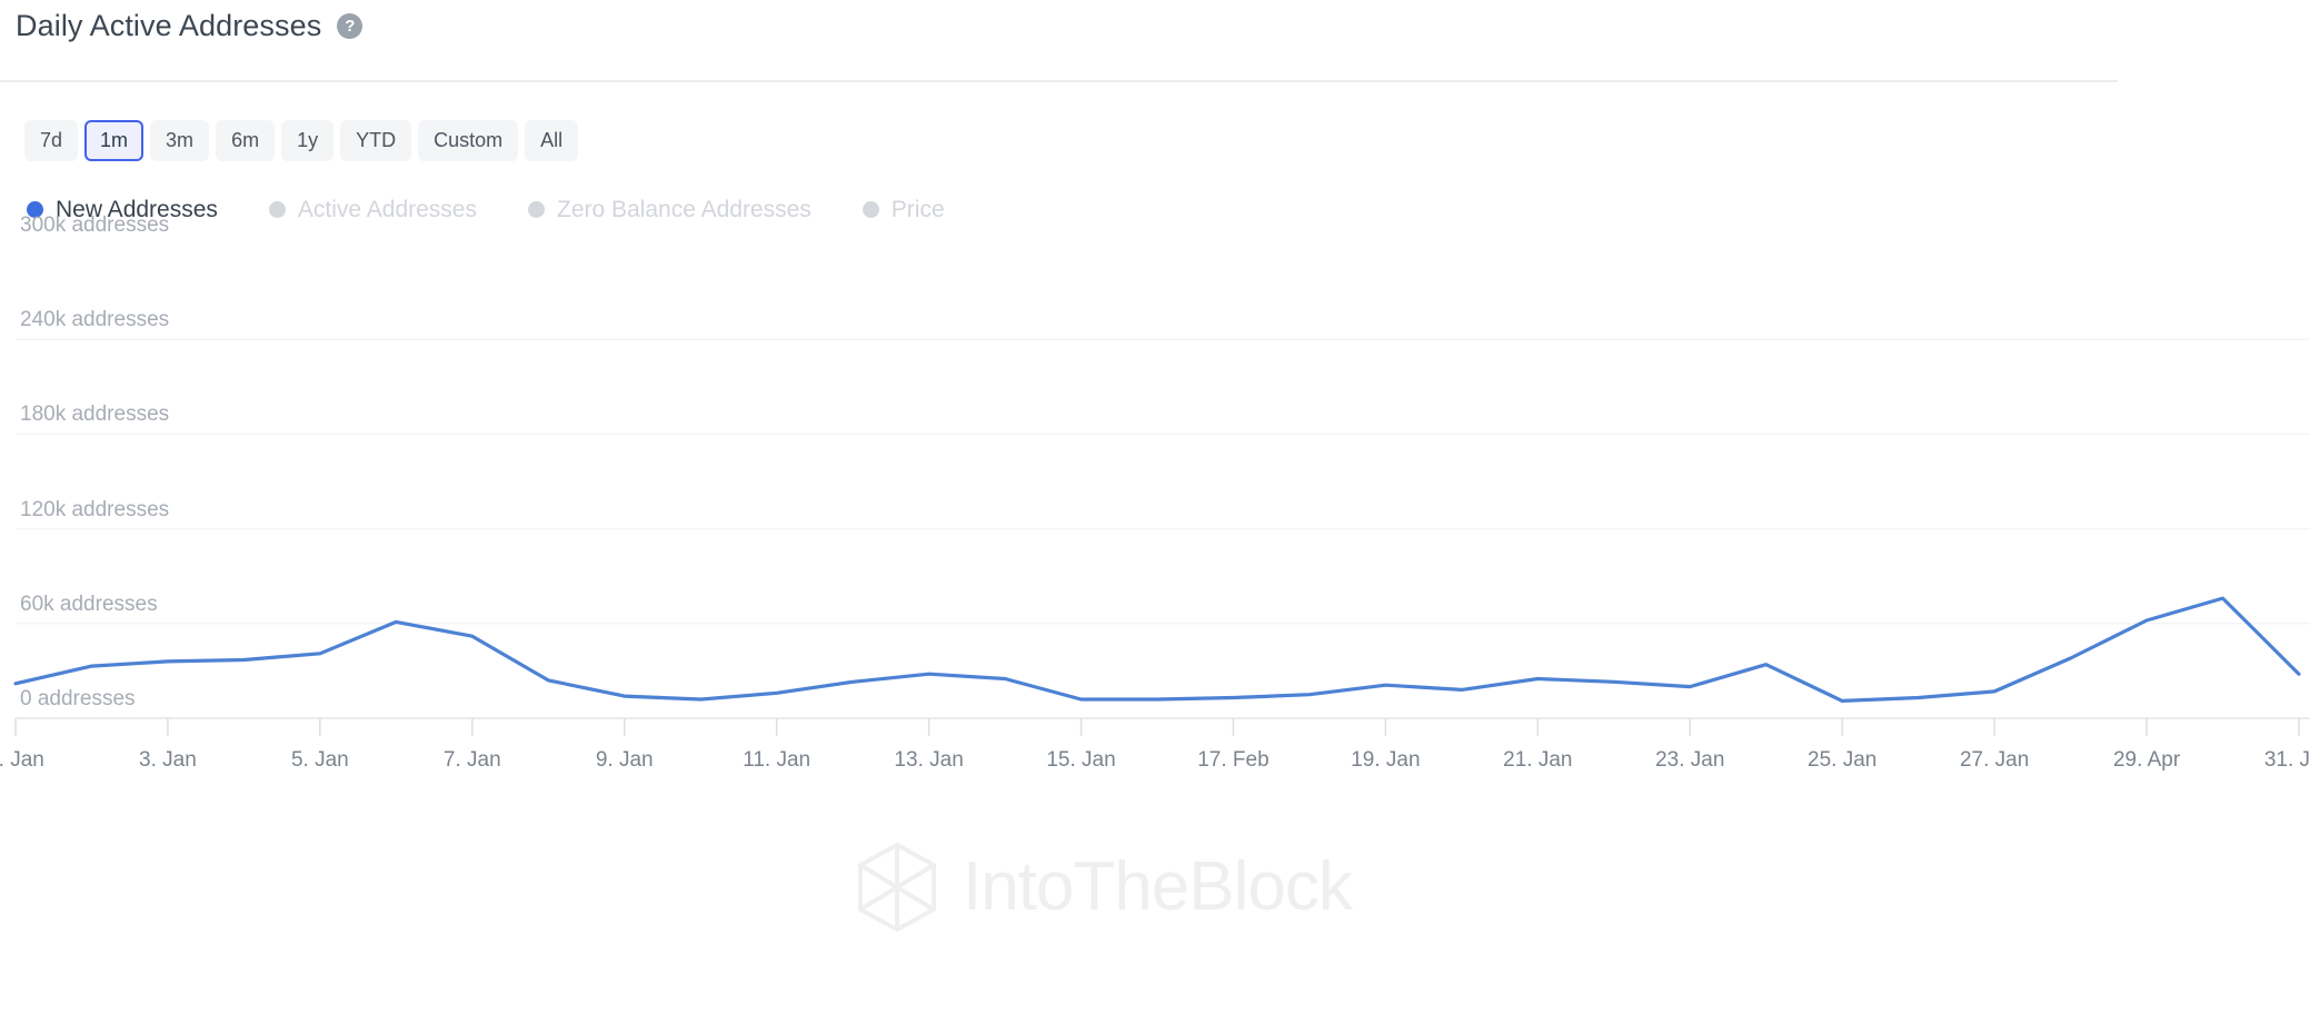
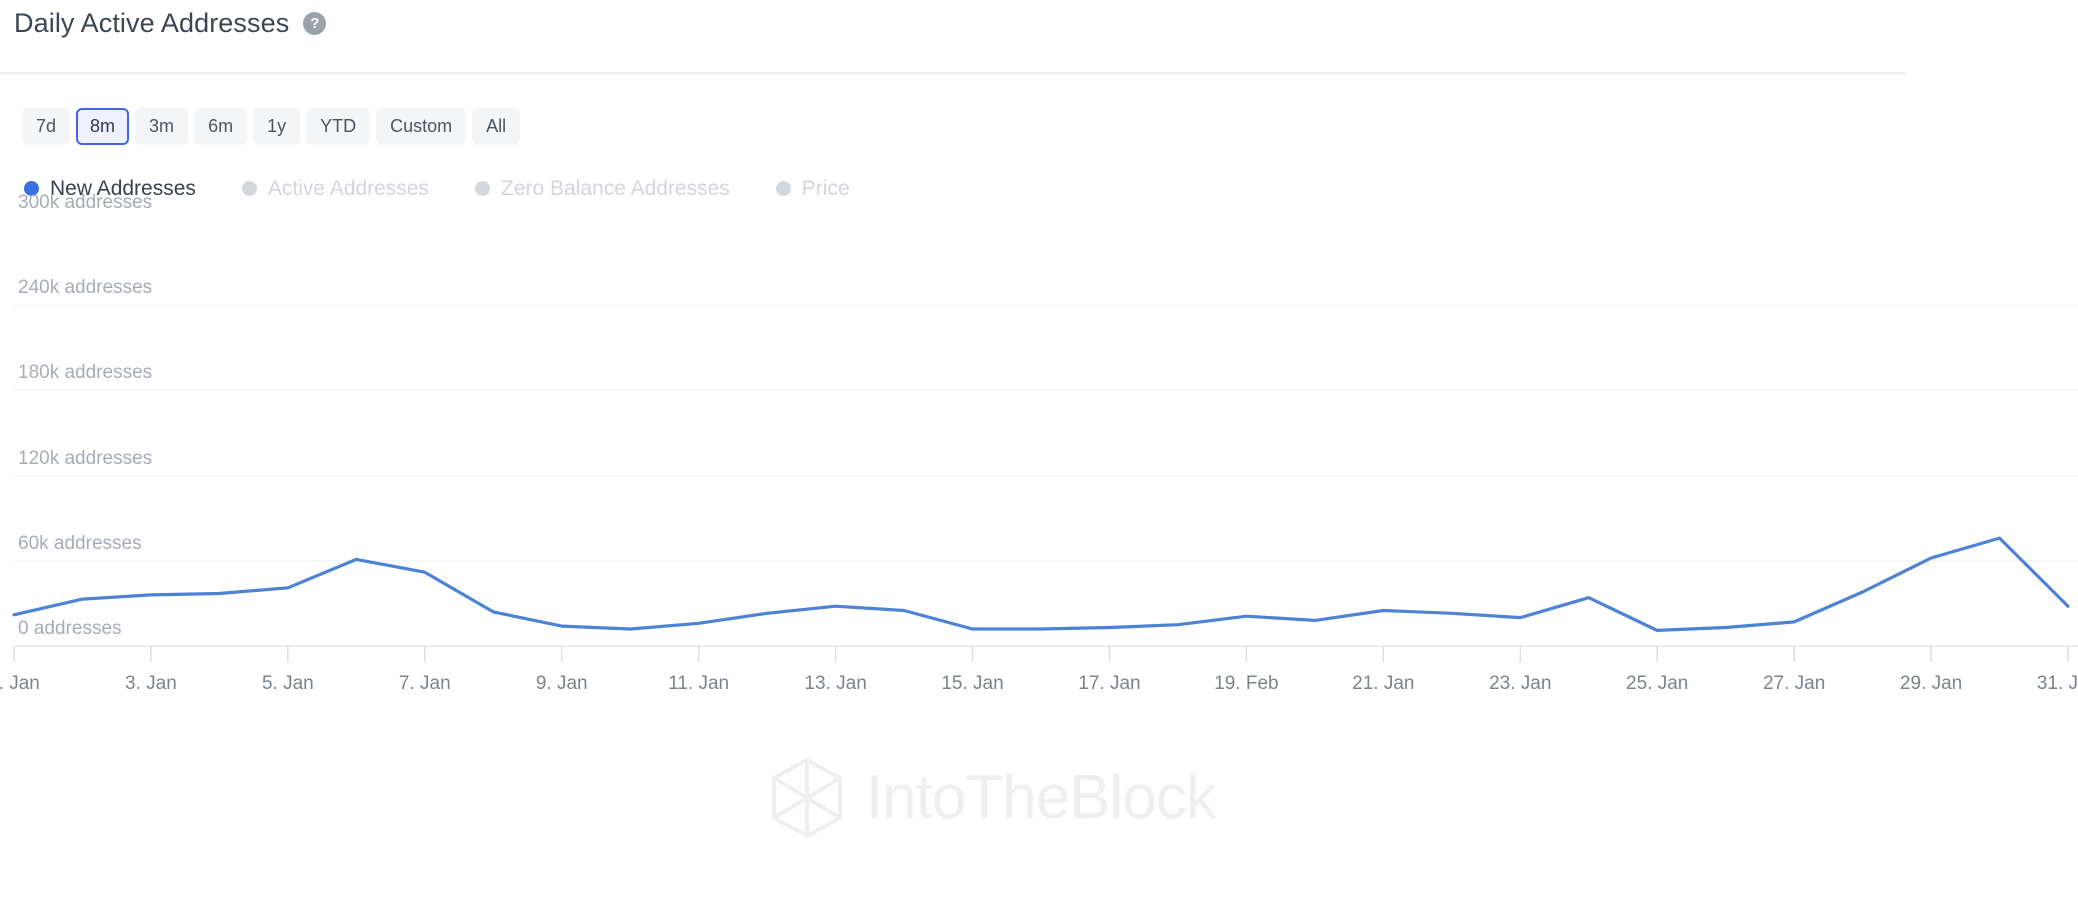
  Daily Active Addresses
  ?
  7d
- 1m
+ 8m
  3m
  6m
  1y
  YTD
  Custom
  All
  New Addresses
  Active Addresses
  Zero Balance Addresses
  Price
  0 addresses
  60k addresses
  120k addresses
  180k addresses
  240k addresses
  300k addresses
  . Jan
  3. Jan
  5. Jan
  7. Jan
  9. Jan
  11. Jan
  13. Jan
  15. Jan
- 17. Feb
+ 17. Jan
- 19. Jan
+ 19. Feb
  21. Jan
  23. Jan
  25. Jan
  27. Jan
- 29. Apr
+ 29. Jan
